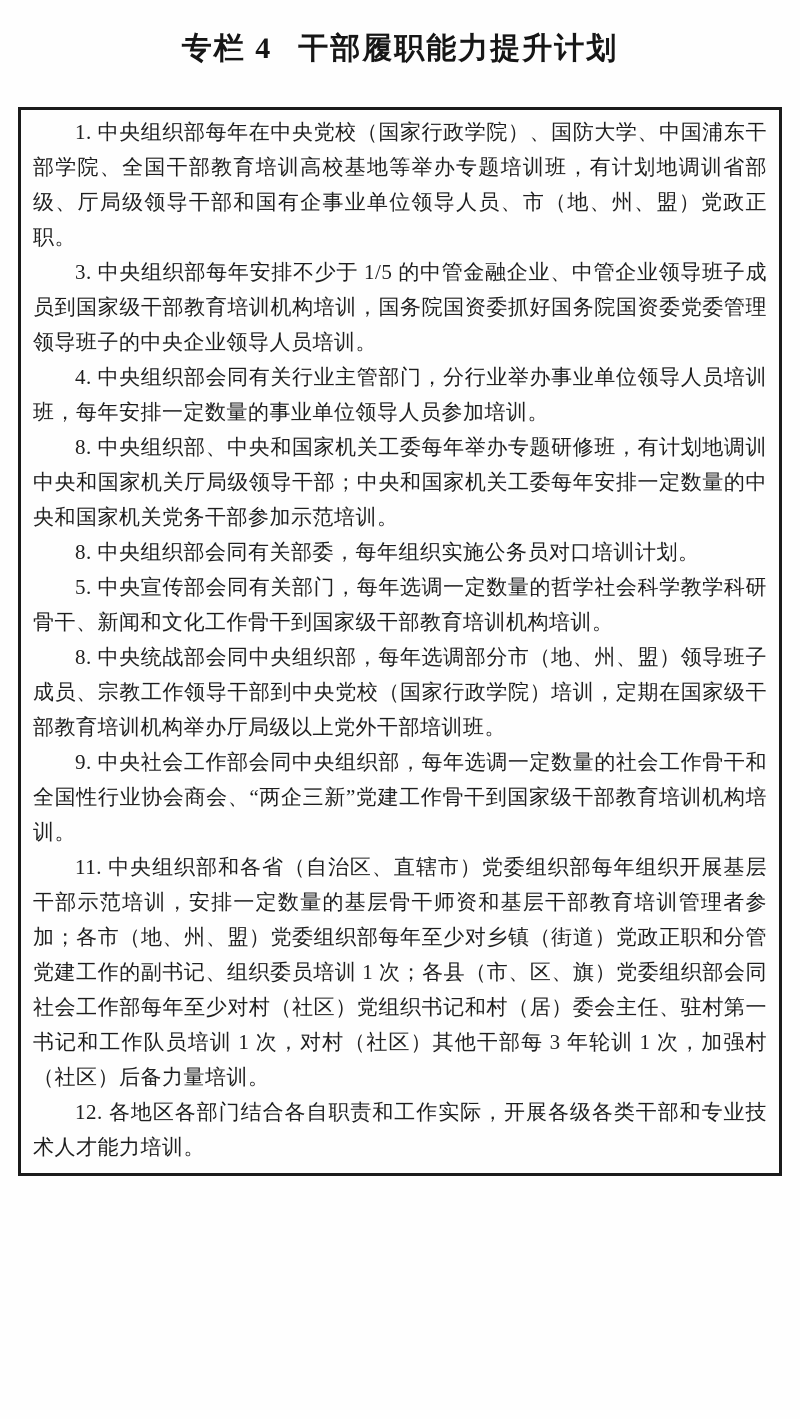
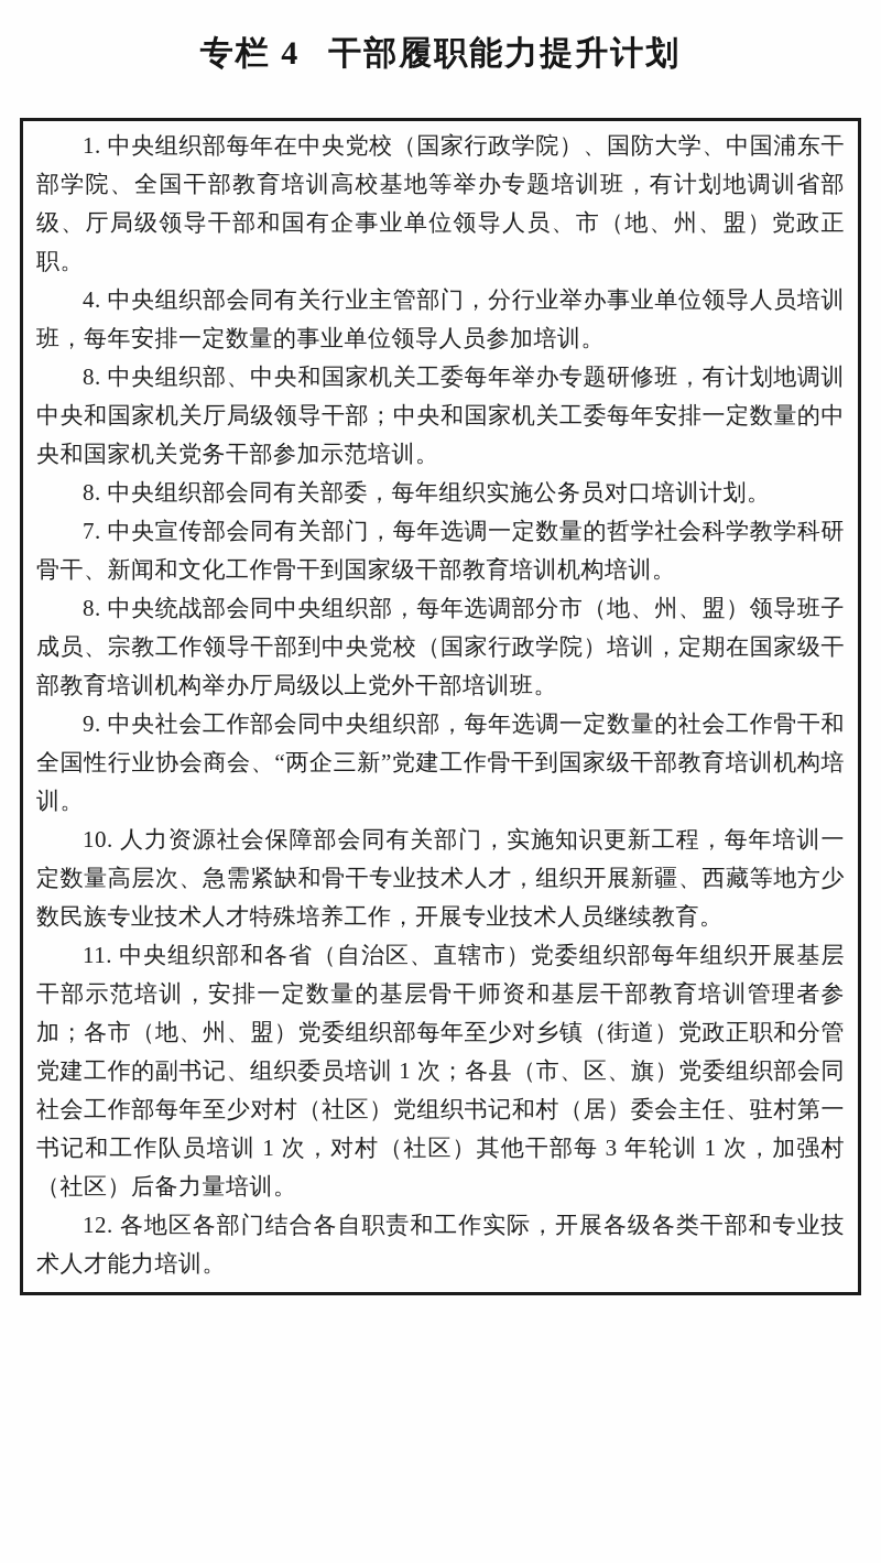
  专栏 4 干部履职能力提升计划
  1. 中央组织部每年在中央党校（国家行政学院）、国防大学、中国浦东干部学院、全国干部教育培训高校基地等举办专题培训班，有计划地调训省部级、厅局级领导干部和国有企事业单位领导人员、市（地、州、盟）党政正职。
- 3. 中央组织部每年安排不少于 1/5 的中管金融企业、中管企业领导班子成员到国家级干部教育培训机构培训，国务院国资委抓好国务院国资委党委管理领导班子的中央企业领导人员培训。
  4. 中央组织部会同有关行业主管部门，分行业举办事业单位领导人员培训班，每年安排一定数量的事业单位领导人员参加培训。
  8. 中央组织部、中央和国家机关工委每年举办专题研修班，有计划地调训中央和国家机关厅局级领导干部；中央和国家机关工委每年安排一定数量的中央和国家机关党务干部参加示范培训。
  8. 中央组织部会同有关部委，每年组织实施公务员对口培训计划。
- 5. 中央宣传部会同有关部门，每年选调一定数量的哲学社会科学教学科研骨干、新闻和文化工作骨干到国家级干部教育培训机构培训。
+ 7. 中央宣传部会同有关部门，每年选调一定数量的哲学社会科学教学科研骨干、新闻和文化工作骨干到国家级干部教育培训机构培训。
  8. 中央统战部会同中央组织部，每年选调部分市（地、州、盟）领导班子成员、宗教工作领导干部到中央党校（国家行政学院）培训，定期在国家级干部教育培训机构举办厅局级以上党外干部培训班。
  9. 中央社会工作部会同中央组织部，每年选调一定数量的社会工作骨干和全国性行业协会商会、“两企三新”党建工作骨干到国家级干部教育培训机构培训。
+ 10. 人力资源社会保障部会同有关部门，实施知识更新工程，每年培训一定数量高层次、急需紧缺和骨干专业技术人才，组织开展新疆、西藏等地方少数民族专业技术人才特殊培养工作，开展专业技术人员继续教育。
  11. 中央组织部和各省（自治区、直辖市）党委组织部每年组织开展基层干部示范培训，安排一定数量的基层骨干师资和基层干部教育培训管理者参加；各市（地、州、盟）党委组织部每年至少对乡镇（街道）党政正职和分管党建工作的副书记、组织委员培训 1 次；各县（市、区、旗）党委组织部会同社会工作部每年至少对村（社区）党组织书记和村（居）委会主任、驻村第一书记和工作队员培训 1 次，对村（社区）其他干部每 3 年轮训 1 次，加强村（社区）后备力量培训。
  12. 各地区各部门结合各自职责和工作实际，开展各级各类干部和专业技术人才能力培训。
